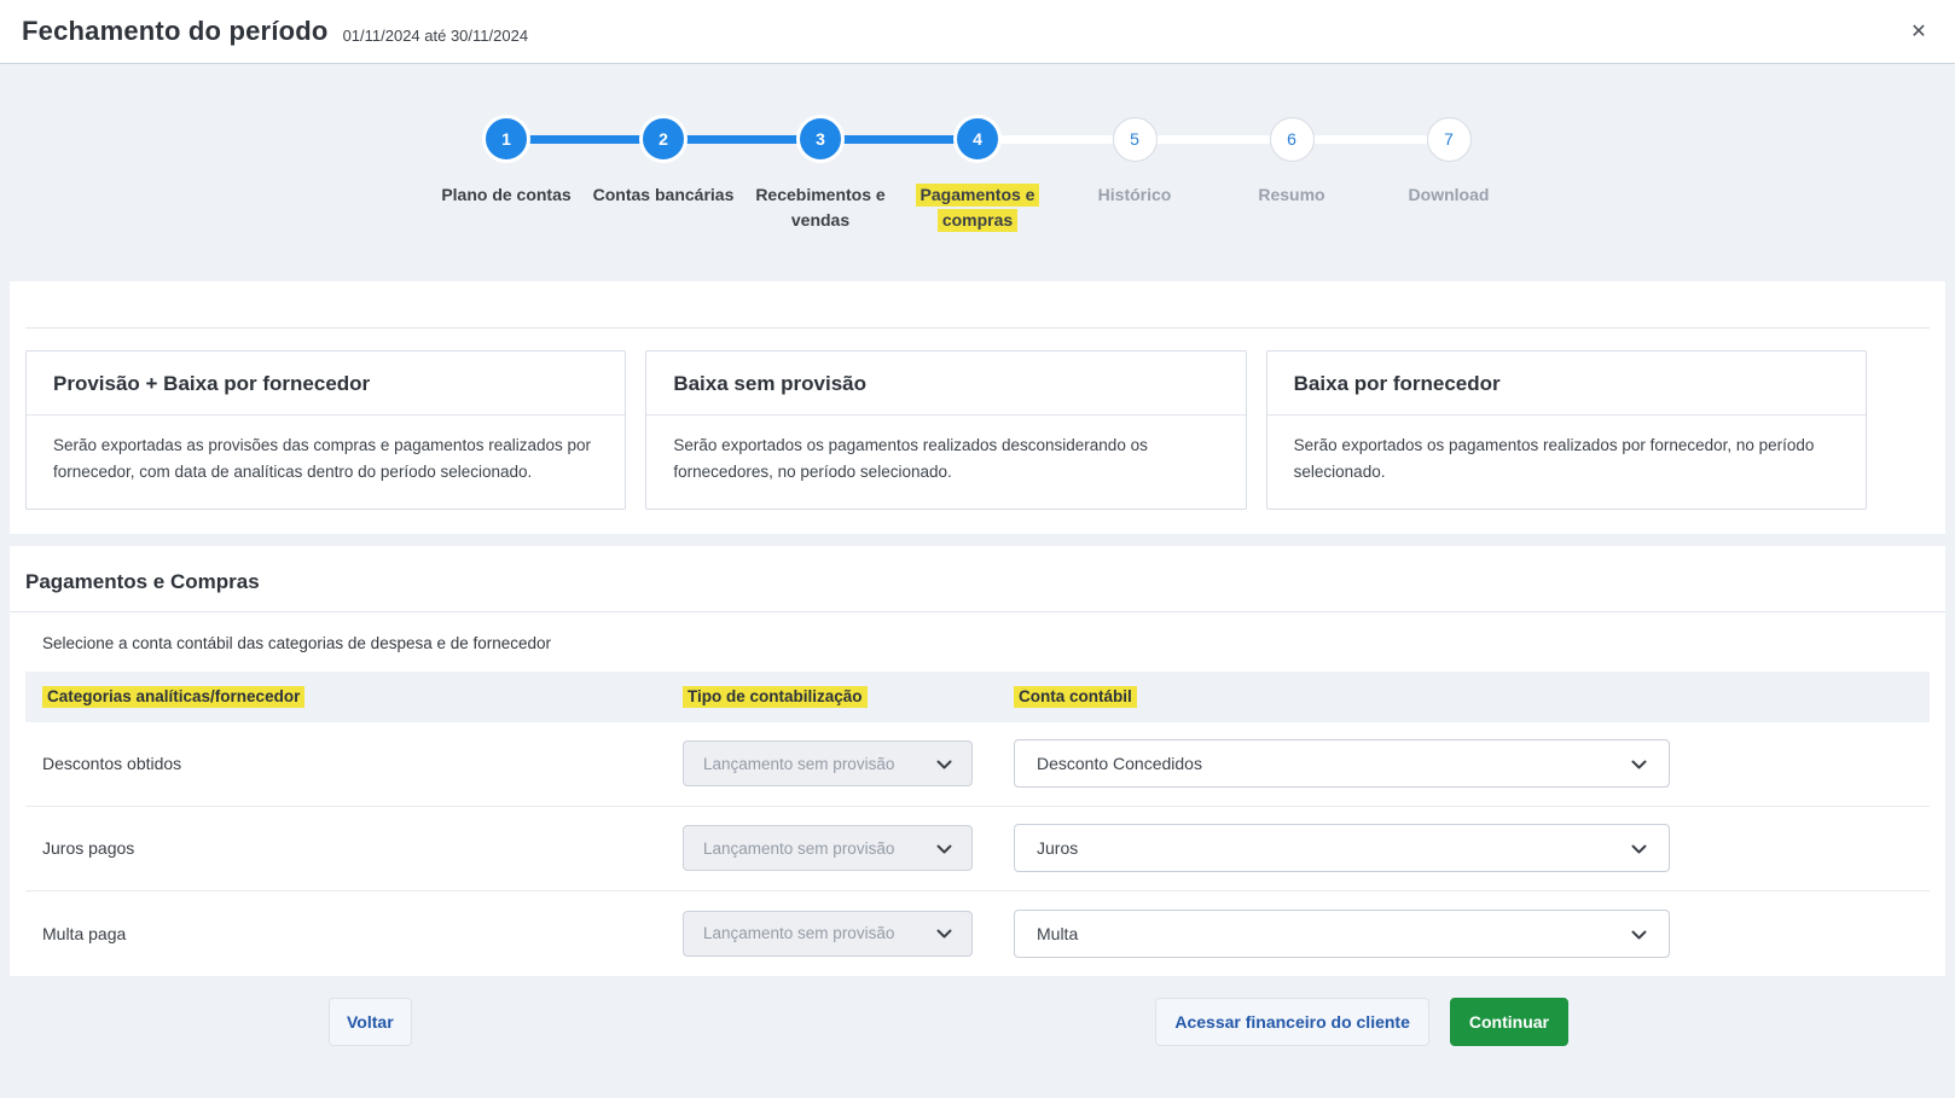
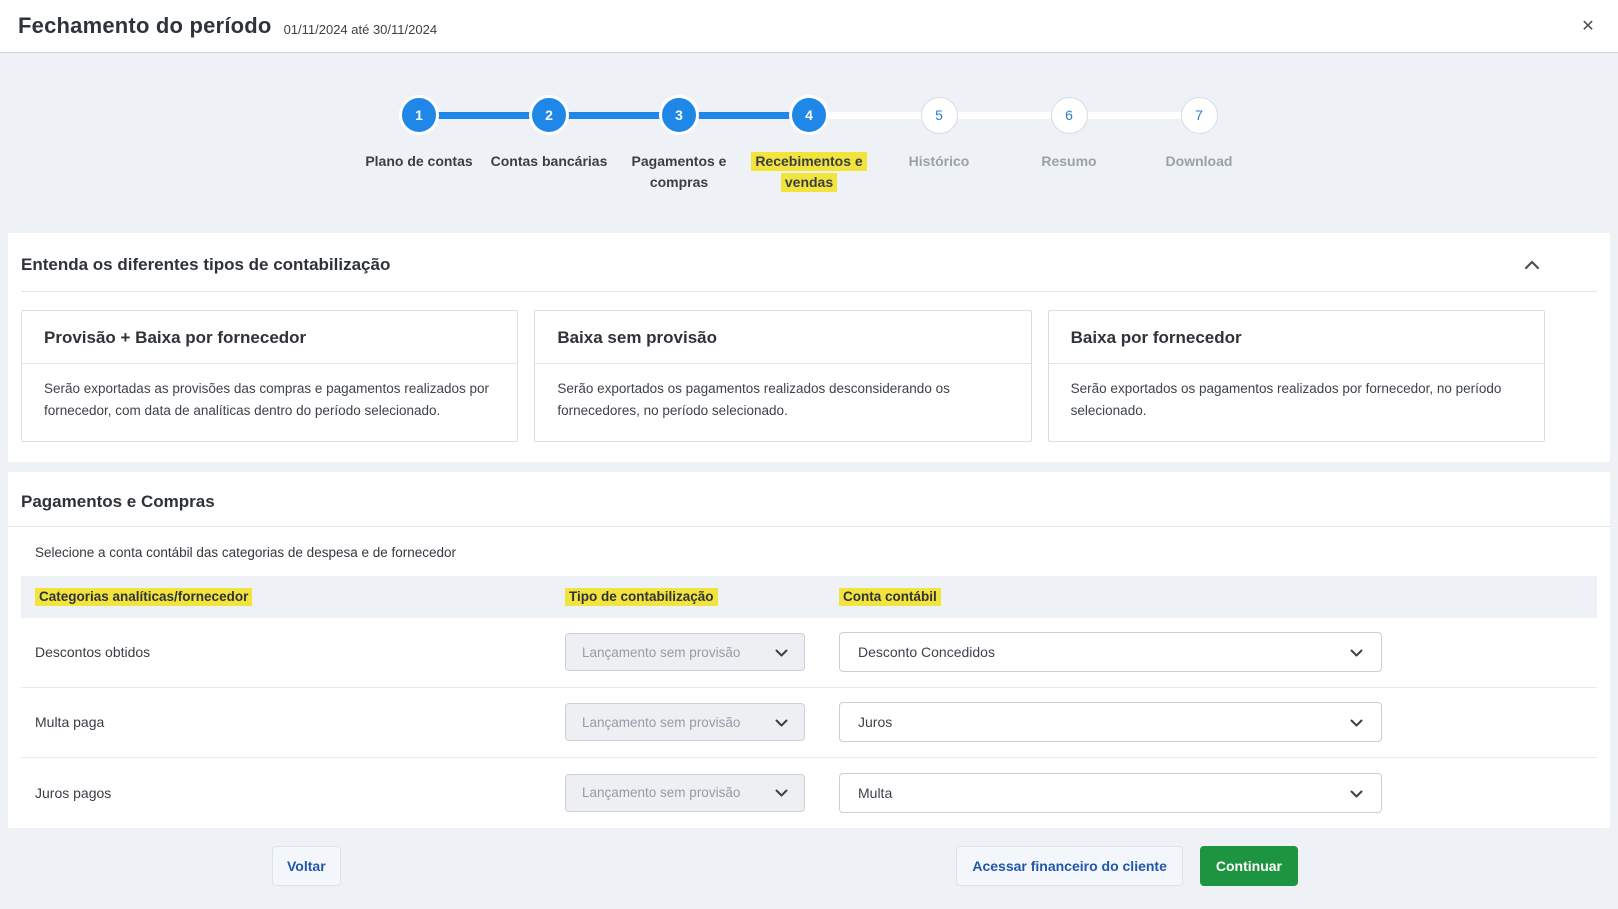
  Fechamento do período
  01/11/2024 até 30/11/2024
  ✕
  1
  Plano de contas
  2
  Contas bancárias
  3
- Recebimentos e vendas
+ Pagamentos e compras
  4
- Pagamentos e compras
+ Recebimentos e vendas
  5
  Histórico
  6
  Resumo
  7
  Download
+ Entenda os diferentes tipos de contabilização
  Provisão + Baixa por fornecedor
  Serão exportadas as provisões das compras e pagamentos realizados por fornecedor, com data de analíticas dentro do período selecionado.
  Baixa sem provisão
  Serão exportados os pagamentos realizados desconsiderando os fornecedores, no período selecionado.
  Baixa por fornecedor
  Serão exportados os pagamentos realizados por fornecedor, no período selecionado.
  Pagamentos e Compras
  Selecione a conta contábil das categorias de despesa e de fornecedor
  Categorias analíticas/fornecedor
  Tipo de contabilização
  Conta contábil
  Descontos obtidos
  Lançamento sem provisão
  Desconto Concedidos
- Juros pagos
+ Multa paga
  Lançamento sem provisão
  Juros
- Multa paga
+ Juros pagos
  Lançamento sem provisão
  Multa
  Voltar
  Acessar financeiro do cliente
  Continuar
